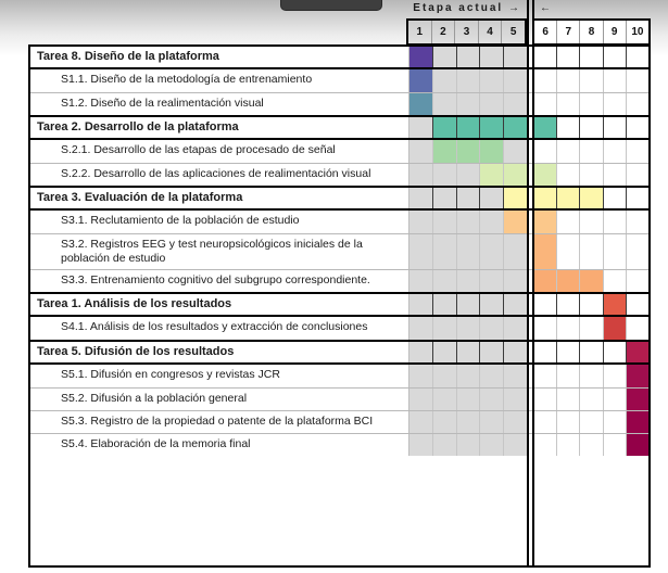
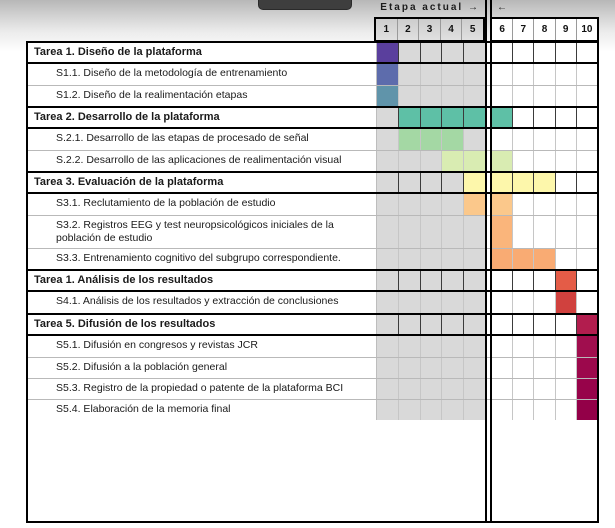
  Etapa actual →
  ←
  1
  2
  3
  4
  5
  6
  7
  8
  9
  10
- Tarea 8. Diseño de la plataforma
+ Tarea 1. Diseño de la plataforma
  S1.1. Diseño de la metodología de entrenamiento
- S1.2. Diseño de la realimentación visual
+ S1.2. Diseño de la realimentación etapas
  Tarea 2. Desarrollo de la plataforma
  S.2.1. Desarrollo de las etapas de procesado de señal
  S.2.2. Desarrollo de las aplicaciones de realimentación visual
  Tarea 3. Evaluación de la plataforma
  S3.1. Reclutamiento de la población de estudio
  S3.2. Registros EEG y test neuropsicológicos iniciales de la población de estudio
  S3.3. Entrenamiento cognitivo del subgrupo correspondiente.
  Tarea 1. Análisis de los resultados
  S4.1. Análisis de los resultados y extracción de conclusiones
  Tarea 5. Difusión de los resultados
  S5.1. Difusión en congresos y revistas JCR
  S5.2. Difusión a la población general
  S5.3. Registro de la propiedad o patente de la plataforma BCI
  S5.4. Elaboración de la memoria final
